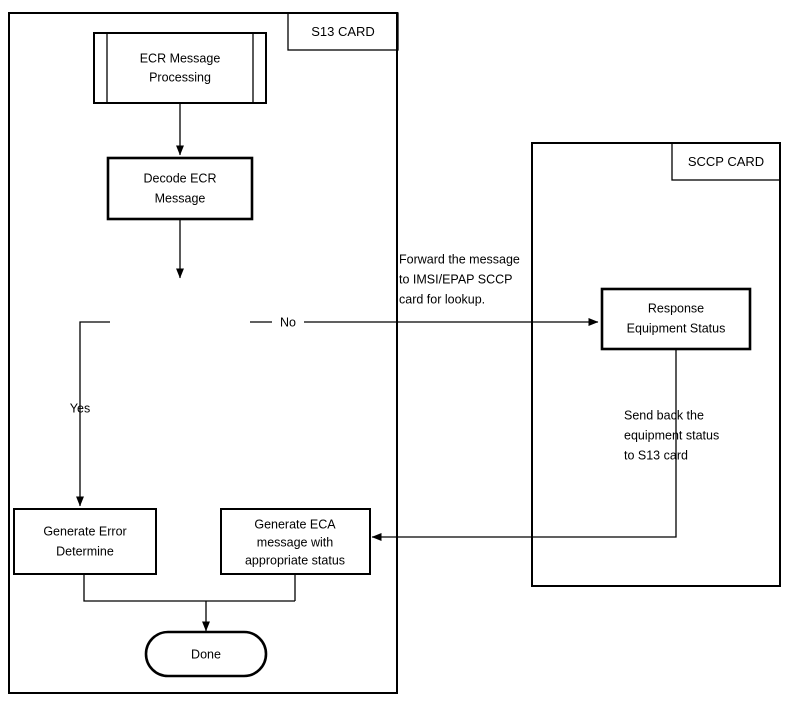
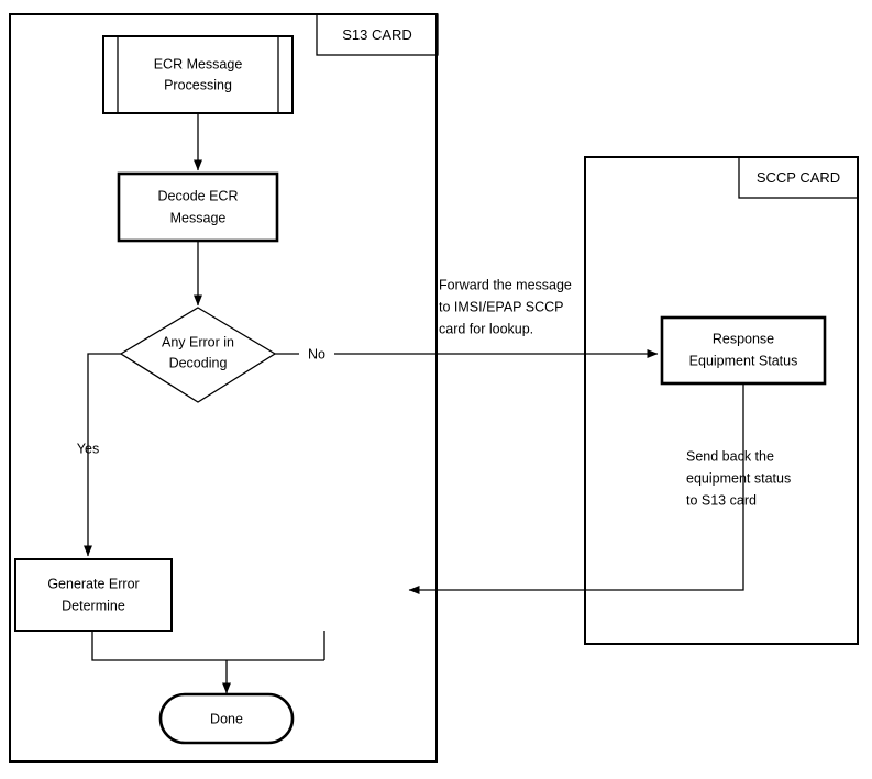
  S13 CARD
  SCCP CARD
  No
  Yes
  ECR Message
  Processing
  Decode ECR
  Message
+ Any Error in
+ Decoding
  Response
  Equipment Status
  Generate Error
  Determine
- Generate ECA
- message with
- appropriate status
  Done
  Forward the message
  to IMSI/EPAP SCCP
  card for lookup.
  Send back the
  equipment status
  to S13 card
